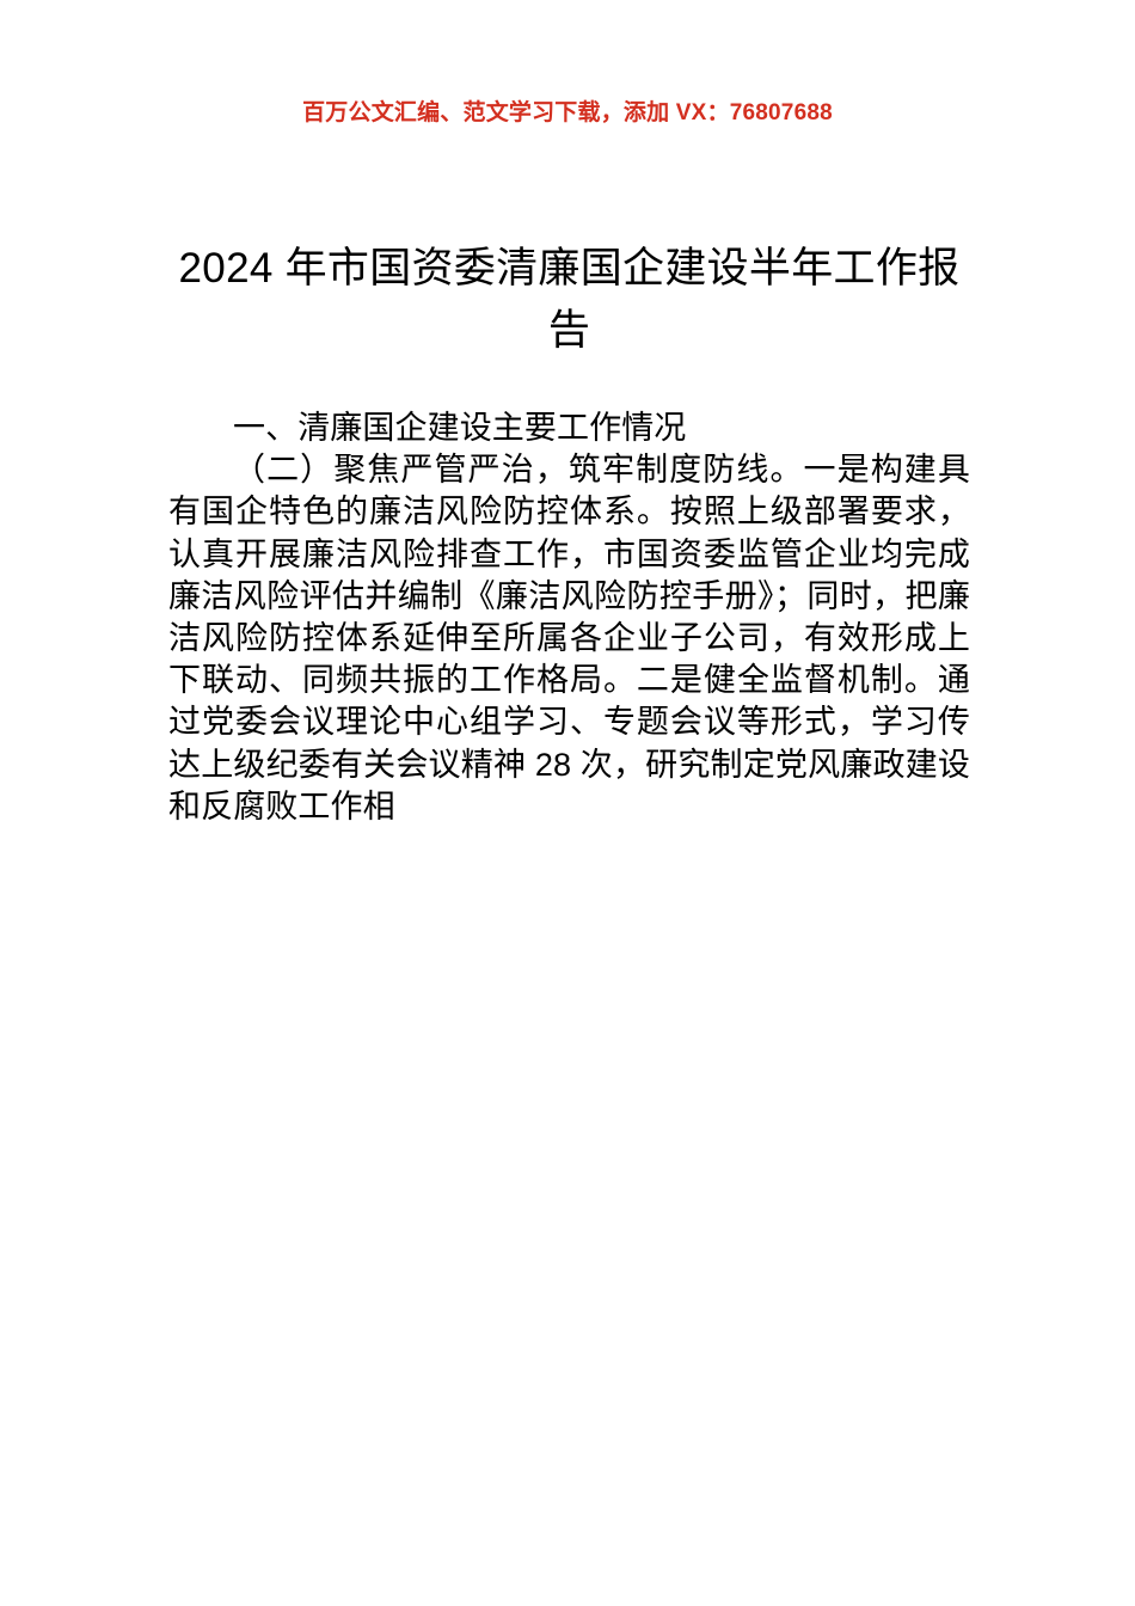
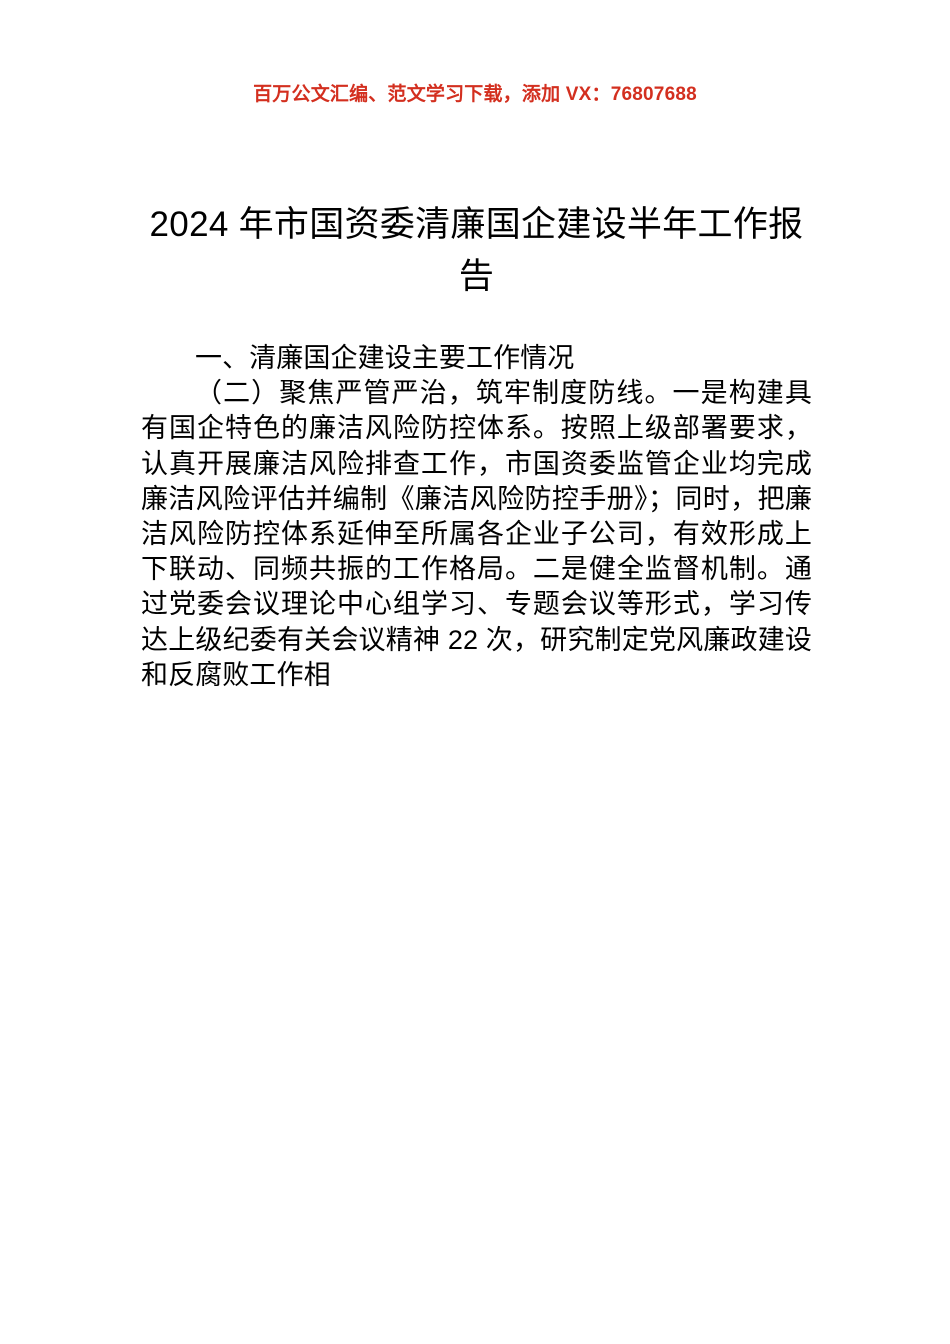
  百万公文汇编、范文学习下载，添加 VX：76807688
  2024 年市国资委清廉国企建设半年工作报告
  一、清廉国企建设主要工作情况
- （二）聚焦严管严治，筑牢制度防线。一是构建具有国企特色的廉洁风险防控体系。按照上级部署要求，认真开展廉洁风险排查工作，市国资委监管企业均完成廉洁风险评估并编制《廉洁风险防控手册》；同时，把廉洁风险防控体系延伸至所属各企业子公司，有效形成上下联动、同频共振的工作格局。二是健全监督机制。通过党委会议理论中心组学习、专题会议等形式，学习传达上级纪委有关会议精神 28 次，研究制定党风廉政建设和反腐败工作相
+ （二）聚焦严管严治，筑牢制度防线。一是构建具有国企特色的廉洁风险防控体系。按照上级部署要求，认真开展廉洁风险排查工作，市国资委监管企业均完成廉洁风险评估并编制《廉洁风险防控手册》；同时，把廉洁风险防控体系延伸至所属各企业子公司，有效形成上下联动、同频共振的工作格局。二是健全监督机制。通过党委会议理论中心组学习、专题会议等形式，学习传达上级纪委有关会议精神 22 次，研究制定党风廉政建设和反腐败工作相
